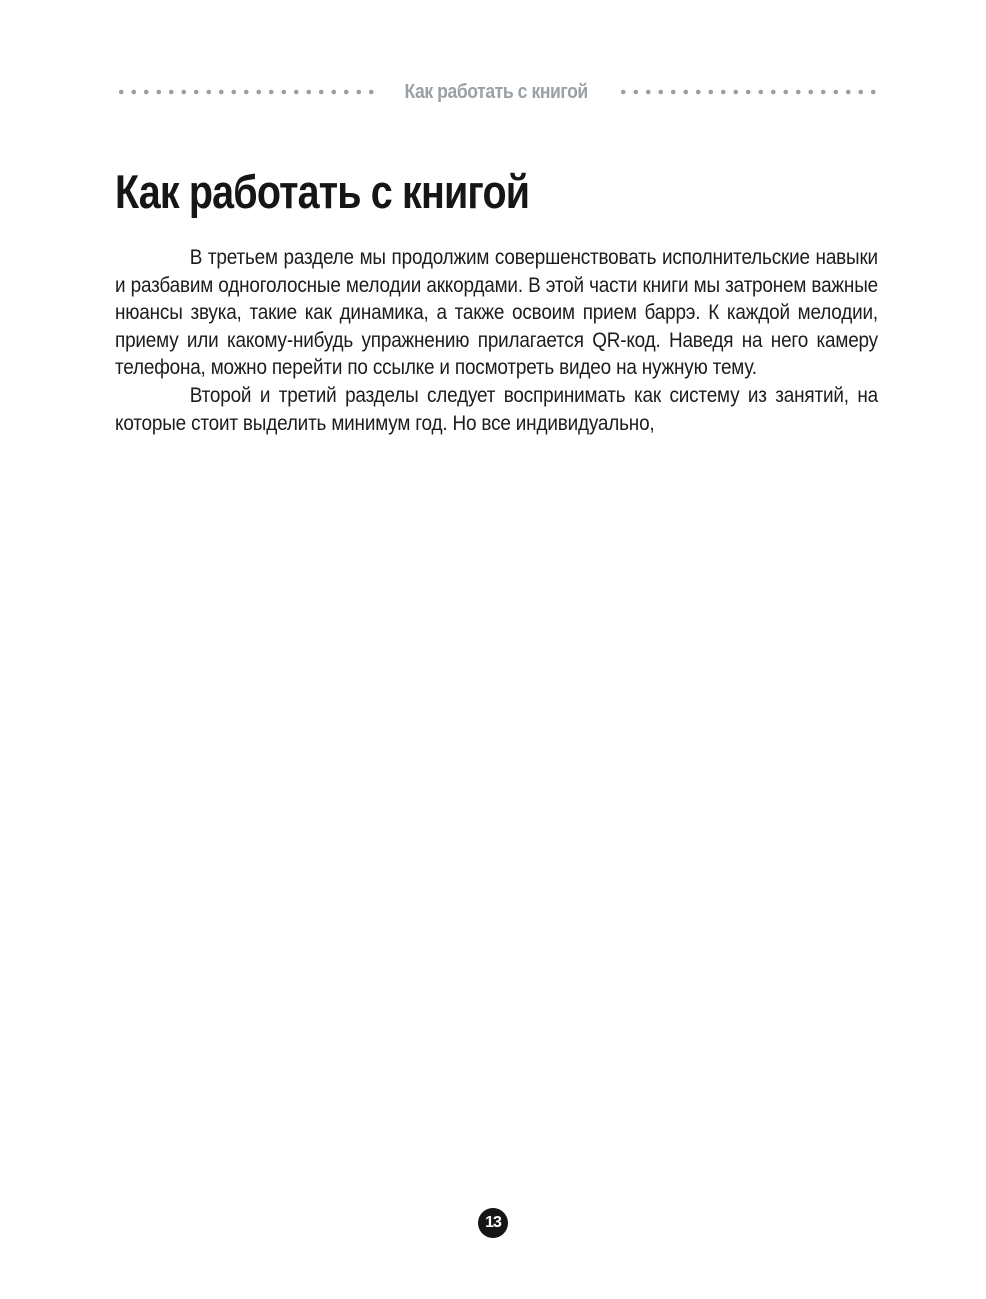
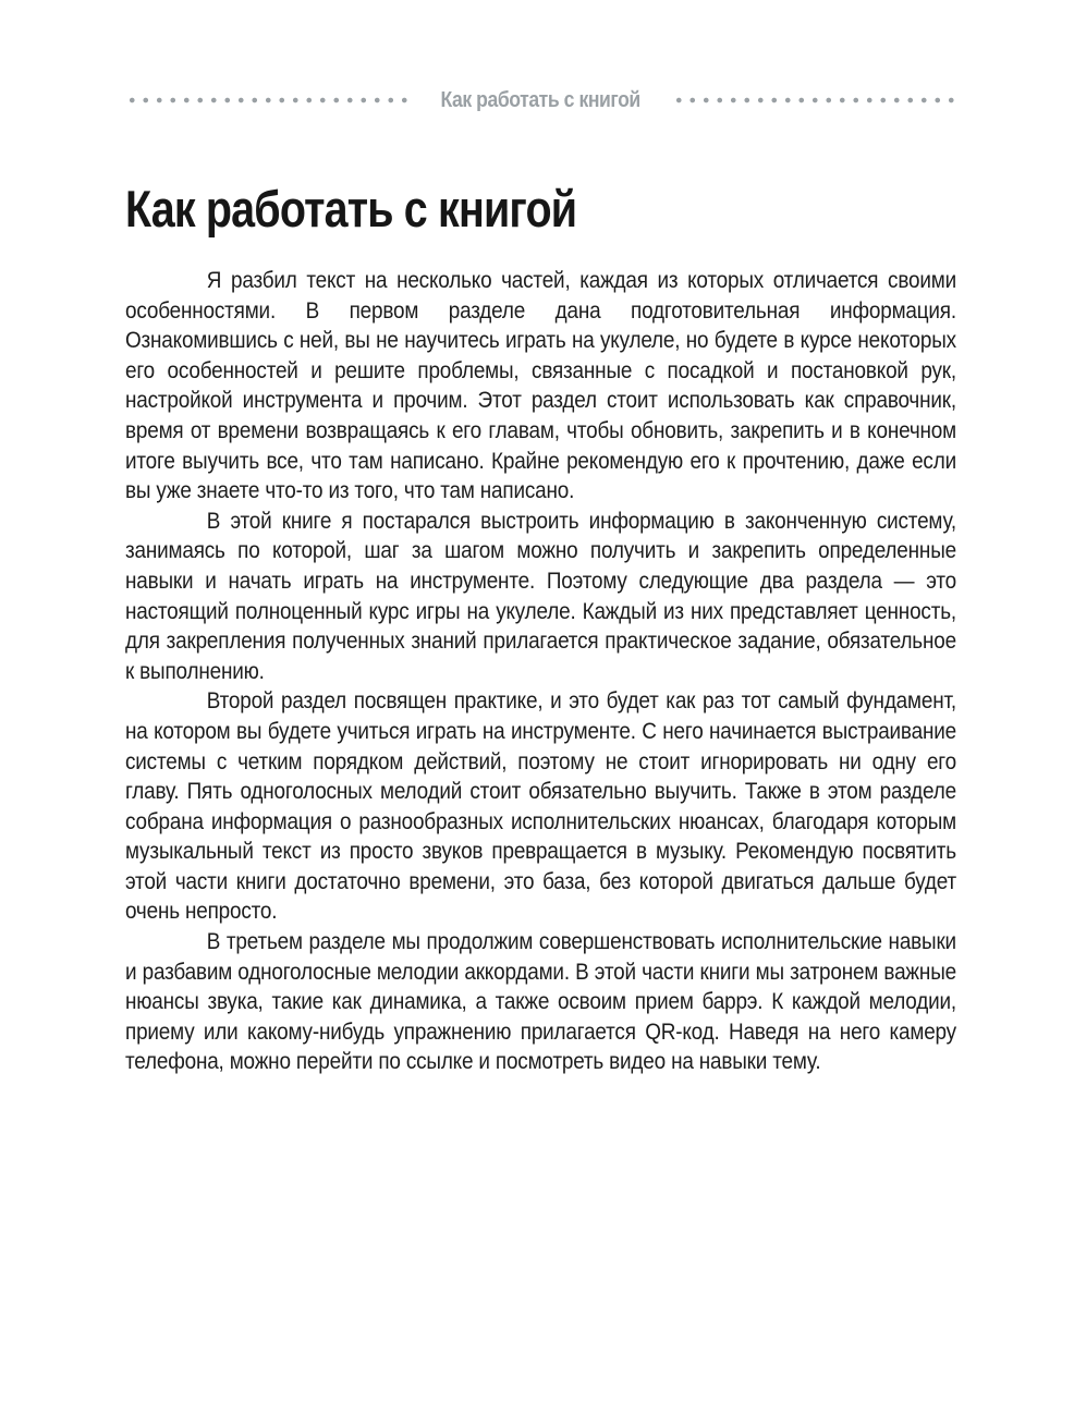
  Как работать с книгой
  Как работать с книгой
+ Я разбил текст на несколько частей, каждая из которых отличается своими особенностями. В первом разделе дана подготовительная информация. Ознакомившись с ней, вы не научитесь играть на укулеле, но будете в курсе некоторых его особенностей и решите проблемы, связанные с посадкой и постановкой рук, настройкой инструмента и прочим. Этот раздел стоит использовать как справочник, время от времени возвращаясь к его главам, чтобы обновить, закрепить и в конечном итоге выучить все, что там написано. Крайне рекомендую его к прочтению, даже если вы уже знаете что-то из того, что там написано.
+ В этой книге я постарался выстроить информацию в законченную систему, занимаясь по которой, шаг за шагом можно получить и закрепить определенные навыки и начать играть на инструменте. Поэтому следующие два раздела — это настоящий полноценный курс игры на укулеле. Каждый из них представляет ценность, для закрепления полученных знаний прилагается практическое задание, обязательное к выполнению.
+ Второй раздел посвящен практике, и это будет как раз тот самый фундамент, на котором вы будете учиться играть на инструменте. С него начинается выстраивание системы с четким порядком действий, поэтому не стоит игнорировать ни одну его главу. Пять одноголосных мелодий стоит обязательно выучить. Также в этом разделе собрана информация о разнообразных исполнительских нюансах, благодаря которым музыкальный текст из просто звуков превращается в музыку. Рекомендую посвятить этой части книги достаточно времени, это база, без которой двигаться дальше будет очень непросто.
- В третьем разделе мы продолжим совершенствовать исполнительские навыки и разбавим одноголосные мелодии аккордами. В этой части книги мы затронем важные нюансы звука, такие как динамика, а также освоим прием баррэ. К каждой мелодии, приему или какому-нибудь упражнению прилагается QR-код. Наведя на него камеру телефона, можно перейти по ссылке и посмотреть видео на нужную тему.
+ В третьем разделе мы продолжим совершенствовать исполнительские навыки и разбавим одноголосные мелодии аккордами. В этой части книги мы затронем важные нюансы звука, такие как динамика, а также освоим прием баррэ. К каждой мелодии, приему или какому-нибудь упражнению прилагается QR-код. Наведя на него камеру телефона, можно перейти по ссылке и посмотреть видео на навыки тему.
- Второй и третий разделы следует воспринимать как систему из занятий, на которые стоит выделить минимум год. Но все индивидуально,
- 13
